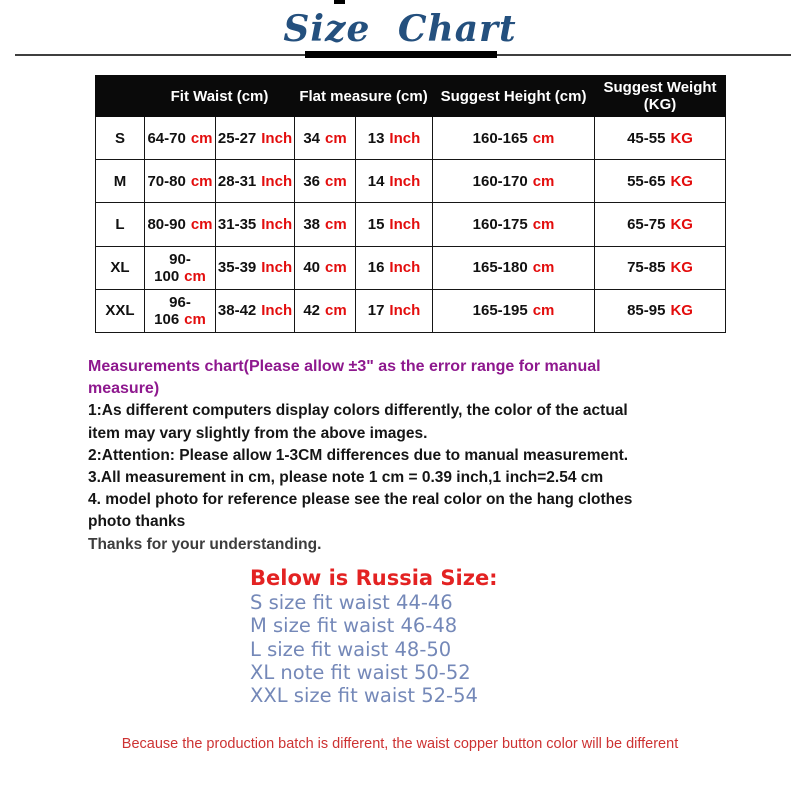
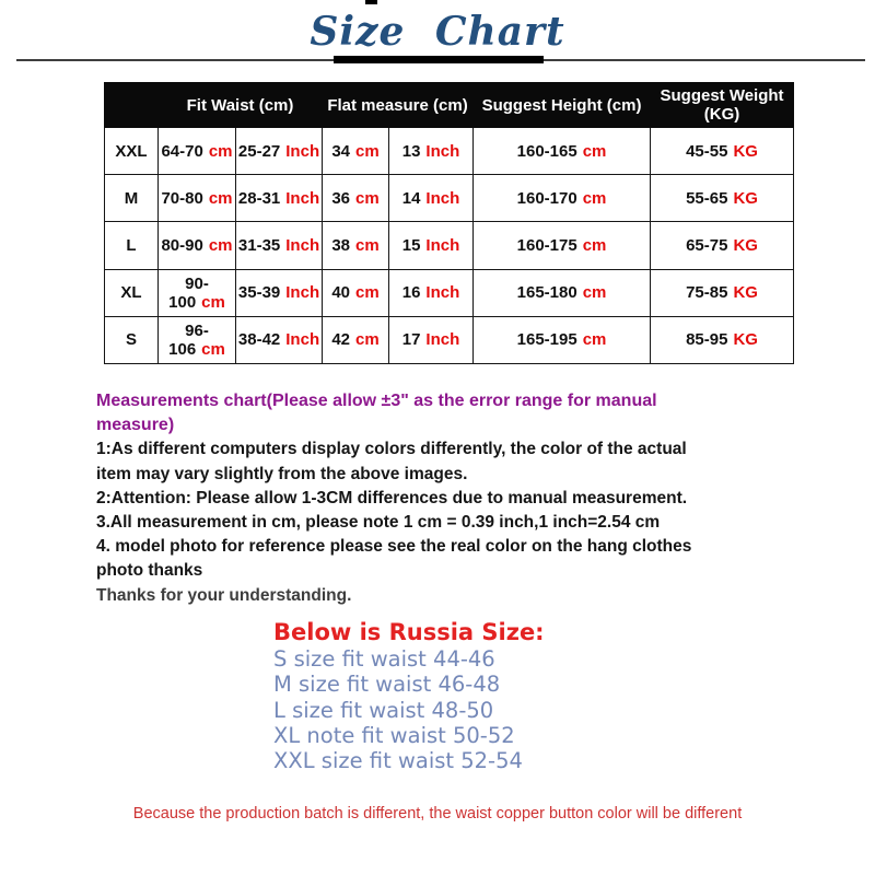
  Size Chart
  	Fit Waist (cm)	Flat measure (cm)	Suggest Height (cm)	Suggest Weight (KG)
- S	64-70 cm	25-27 Inch	34 cm	13 Inch	160-165 cm	45-55 KG
+ XXL	64-70 cm	25-27 Inch	34 cm	13 Inch	160-165 cm	45-55 KG
  M	70-80 cm	28-31 Inch	36 cm	14 Inch	160-170 cm	55-65 KG
  L	80-90 cm	31-35 Inch	38 cm	15 Inch	160-175 cm	65-75 KG
  XL	90-100 cm	35-39 Inch	40 cm	16 Inch	165-180 cm	75-85 KG
- XXL	96-106 cm	38-42 Inch	42 cm	17 Inch	165-195 cm	85-95 KG
+ S	96-106 cm	38-42 Inch	42 cm	17 Inch	165-195 cm	85-95 KG
  Measurements chart(Please allow ±3" as the error range for manual
  measure)
  1:As different computers display colors differently, the color of the actual
  item may vary slightly from the above images.
  2:Attention: Please allow 1-3CM differences due to manual measurement.
  3.All measurement in cm, please note 1 cm = 0.39 inch,1 inch=2.54 cm
  4. model photo for reference please see the real color on the hang clothes
  photo thanks
  Thanks for your understanding.
  Below is Russia Size:
  S size fit waist 44-46
  M size fit waist 46-48
  L size fit waist 48-50
  XL note fit waist 50-52
  XXL size fit waist 52-54
  Because the production batch is different, the waist copper button color will be different
